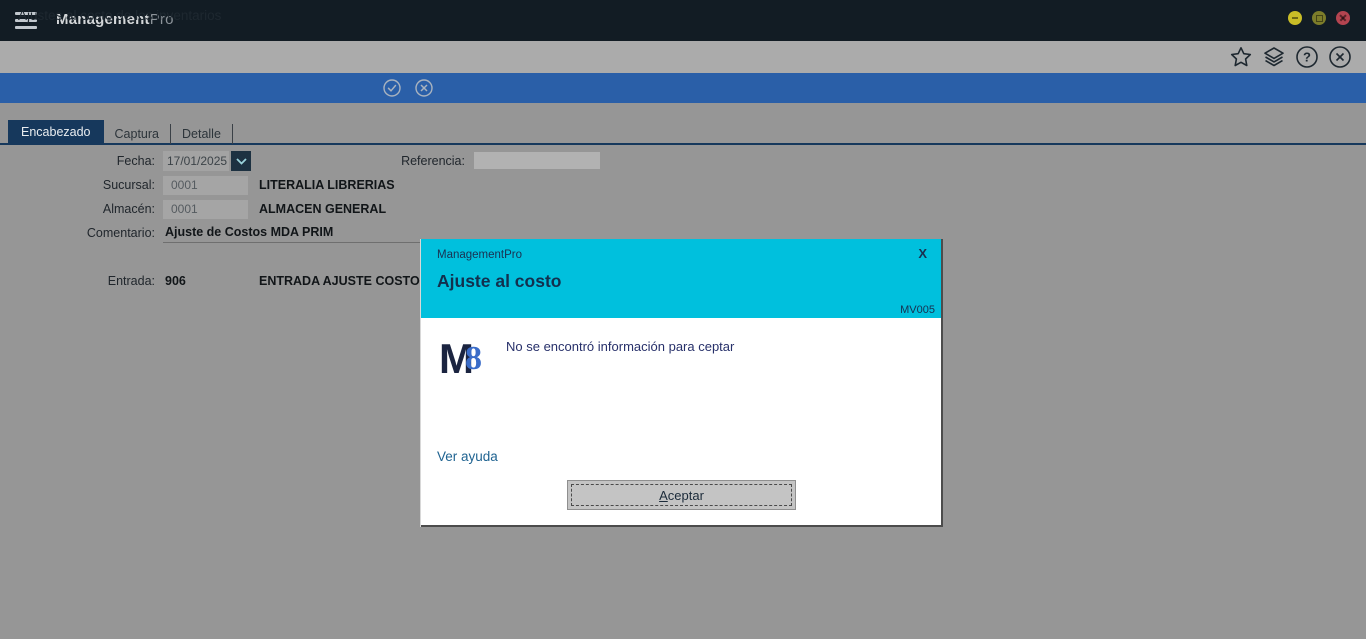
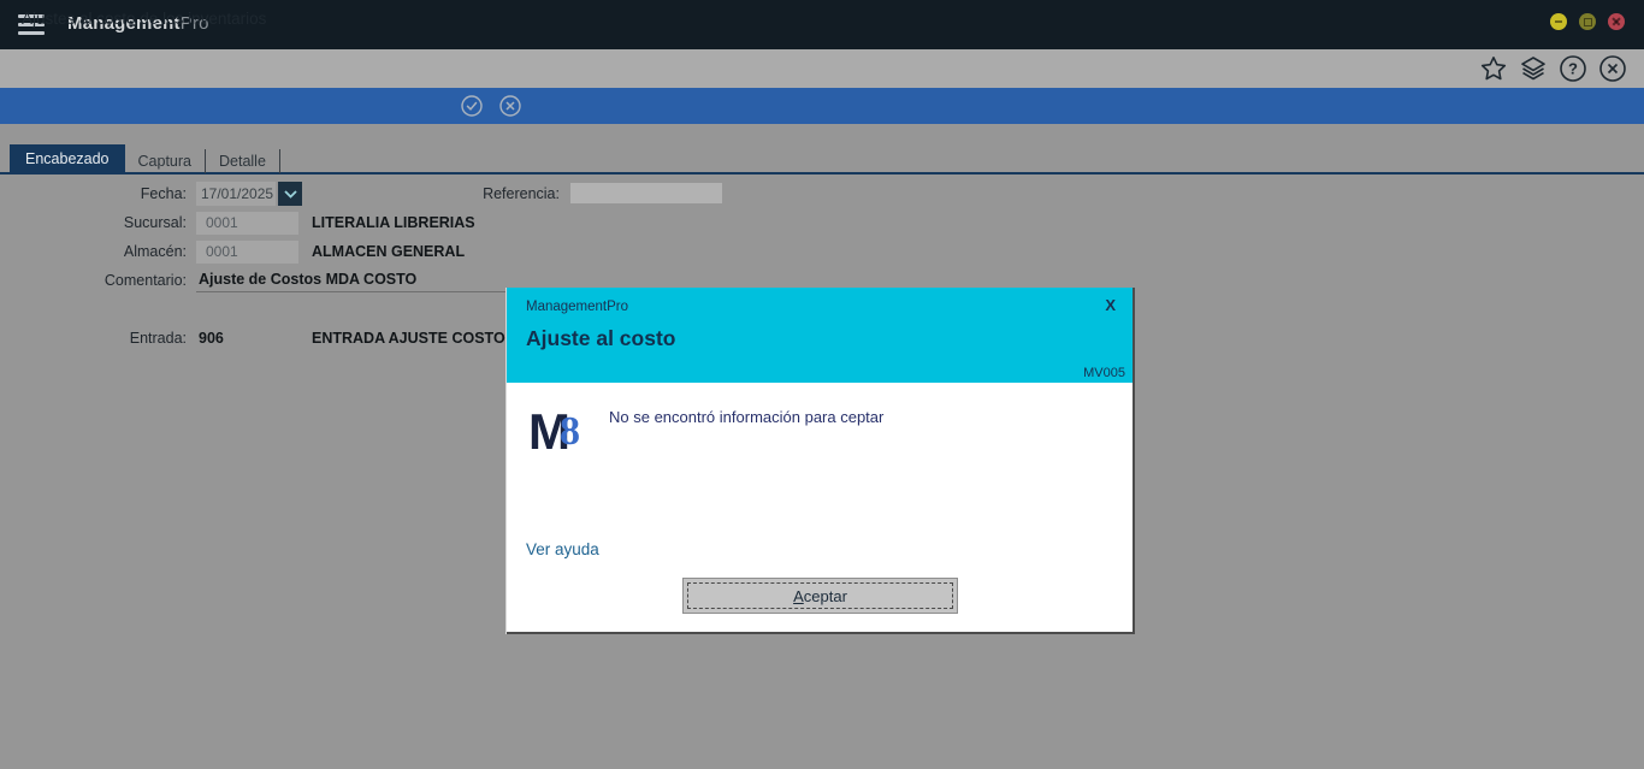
  ManagementPro
  Ajustes al costo de los inventarios
  ?
  Encabezado
  Captura
  Detalle
  Fecha:
  17/01/2025
  Referencia:
  Sucursal:
  0001
  LITERALIA LIBRERIAS
  Almacén:
  0001
  ALMACEN GENERAL
  Comentario:
- Ajuste de Costos MDA PRIM
+ Ajuste de Costos MDA COSTO
  Entrada:
  906
  ENTRADA AJUSTE COSTO
  ManagementPro
  Ajuste al costo
  X
  MV005
  M
  8
  No se encontró información para ceptar
  Ver ayuda
  Aceptar
